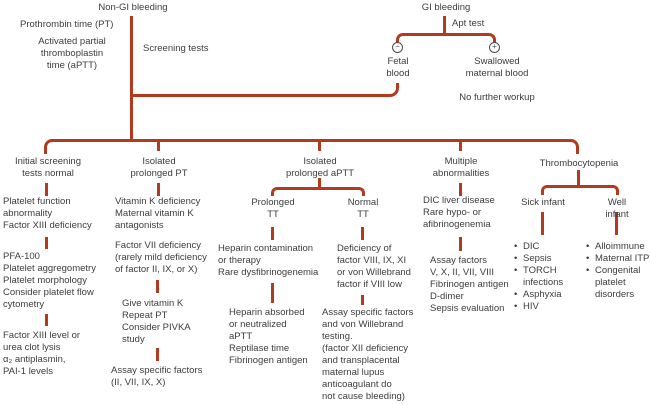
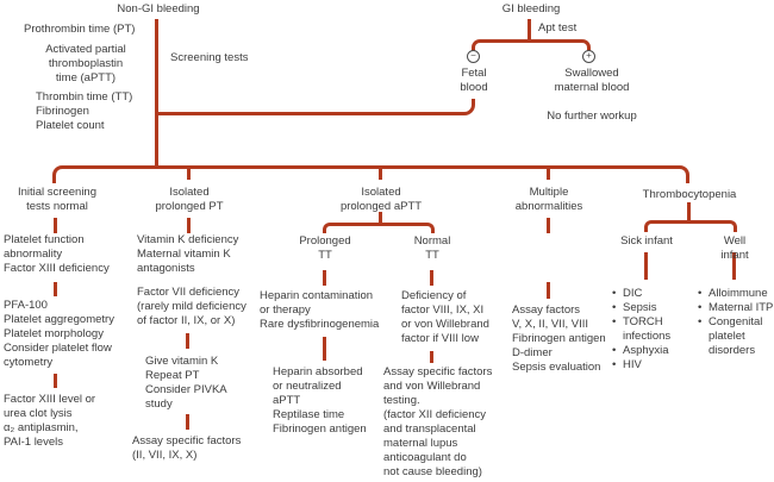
  −
  +
  Non-GI bleeding
  Prothrombin time (PT)
  Activated partial
  thromboplastin
  time (aPTT)
+ Thrombin time (TT)
+ Fibrinogen
+ Platelet count
  Screening tests
  GI bleeding
  Apt test
  Fetal
  blood
  Swallowed
  maternal blood
  No further workup
  Initial screening
  tests normal
  Isolated
  prolonged PT
  Isolated
  prolonged aPTT
  Multiple
  abnormalities
  Thrombocytopenia
  Platelet function
  abnormality
  Factor XIII deficiency
  PFA-100
  Platelet aggregometry
  Platelet morphology
  Consider platelet flow
  cytometry
  Factor XIII level or
  urea clot lysis
  α₂ antiplasmin,
  PAI-1 levels
  Vitamin K deficiency
  Maternal vitamin K
  antagonists
  Factor VII deficiency
  (rarely mild deficiency
  of factor II, IX, or X)
  Give vitamin K
  Repeat PT
  Consider PIVKA
  study
  Assay specific factors
  (II, VII, IX, X)
  Prolonged
  TT
  Normal
  TT
  Heparin contamination
  or therapy
  Rare dysfibrinogenemia
  Heparin absorbed
  or neutralized
  aPTT
  Reptilase time
  Fibrinogen antigen
  Deficiency of
  factor VIII, IX, XI
  or von Willebrand
  factor if VIII low
  Assay specific factors
  and von Willebrand
  testing.
  (factor XII deficiency
  and transplacental
  maternal lupus
  anticoagulant do
  not cause bleeding)
- DIC liver disease
- Rare hypo- or
- afibrinogenemia
  Assay factors
  V, X, II, VII, VIII
  Fibrinogen antigen
  D-dimer
  Sepsis evaluation
  Sick infant
  Well infant
  DIC
  Sepsis
  TORCH
  infections
  Asphyxia
  HIV
  Alloimmune
  Maternal ITP
  Congenital
  platelet
  disorders
